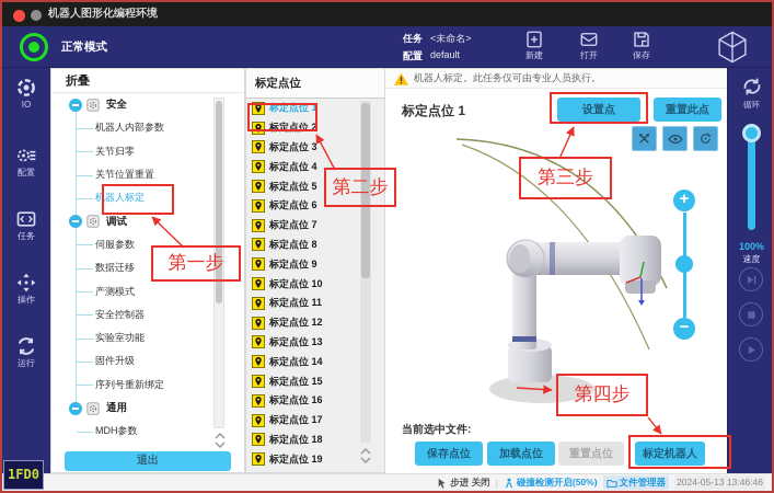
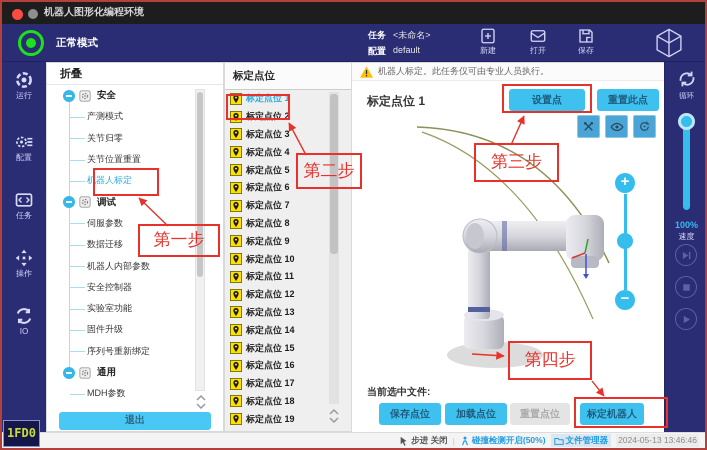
  机器人图形化编程环境
  正常模式
  任务
  <未命名>
  配置
  default
  新建
  打开
  保存
- IO
+ 运行
  配置
  任务
  操作
- 运行
+ IO
  折叠
  安全
- 机器人内部参数
+ 产测模式
  关节归零
  关节位置重置
  机器人标定
  调试
  伺服参数
  数据迁移
- 产测模式
+ 机器人内部参数
  安全控制器
  实验室功能
  固件升级
  序列号重新绑定
  通用
  MDH参数
  退出
  标定点位
  标定点位 1
  标定点位 2
  标定点位 3
  标定点位 4
  标定点位 5
  标定点位 6
  标定点位 7
  标定点位 8
  标定点位 9
  标定点位 10
  标定点位 11
  标定点位 12
  标定点位 13
  标定点位 14
  标定点位 15
  标定点位 16
  标定点位 17
  标定点位 18
  标定点位 19
  机器人标定。此任务仅可由专业人员执行。
  标定点位 1
  设置点
  重置此点
  +
  −
  当前选中文件:
  保存点位
  加载点位
  重置点位
  标定机器人
  循环
  100%
  速度
  步进 关闭
  |
  碰撞检测开启(50%)
  文件管理器
  2024-05-13 13:46:46
  1FD0
  第一步
  第二步
  第三步
  第四步
